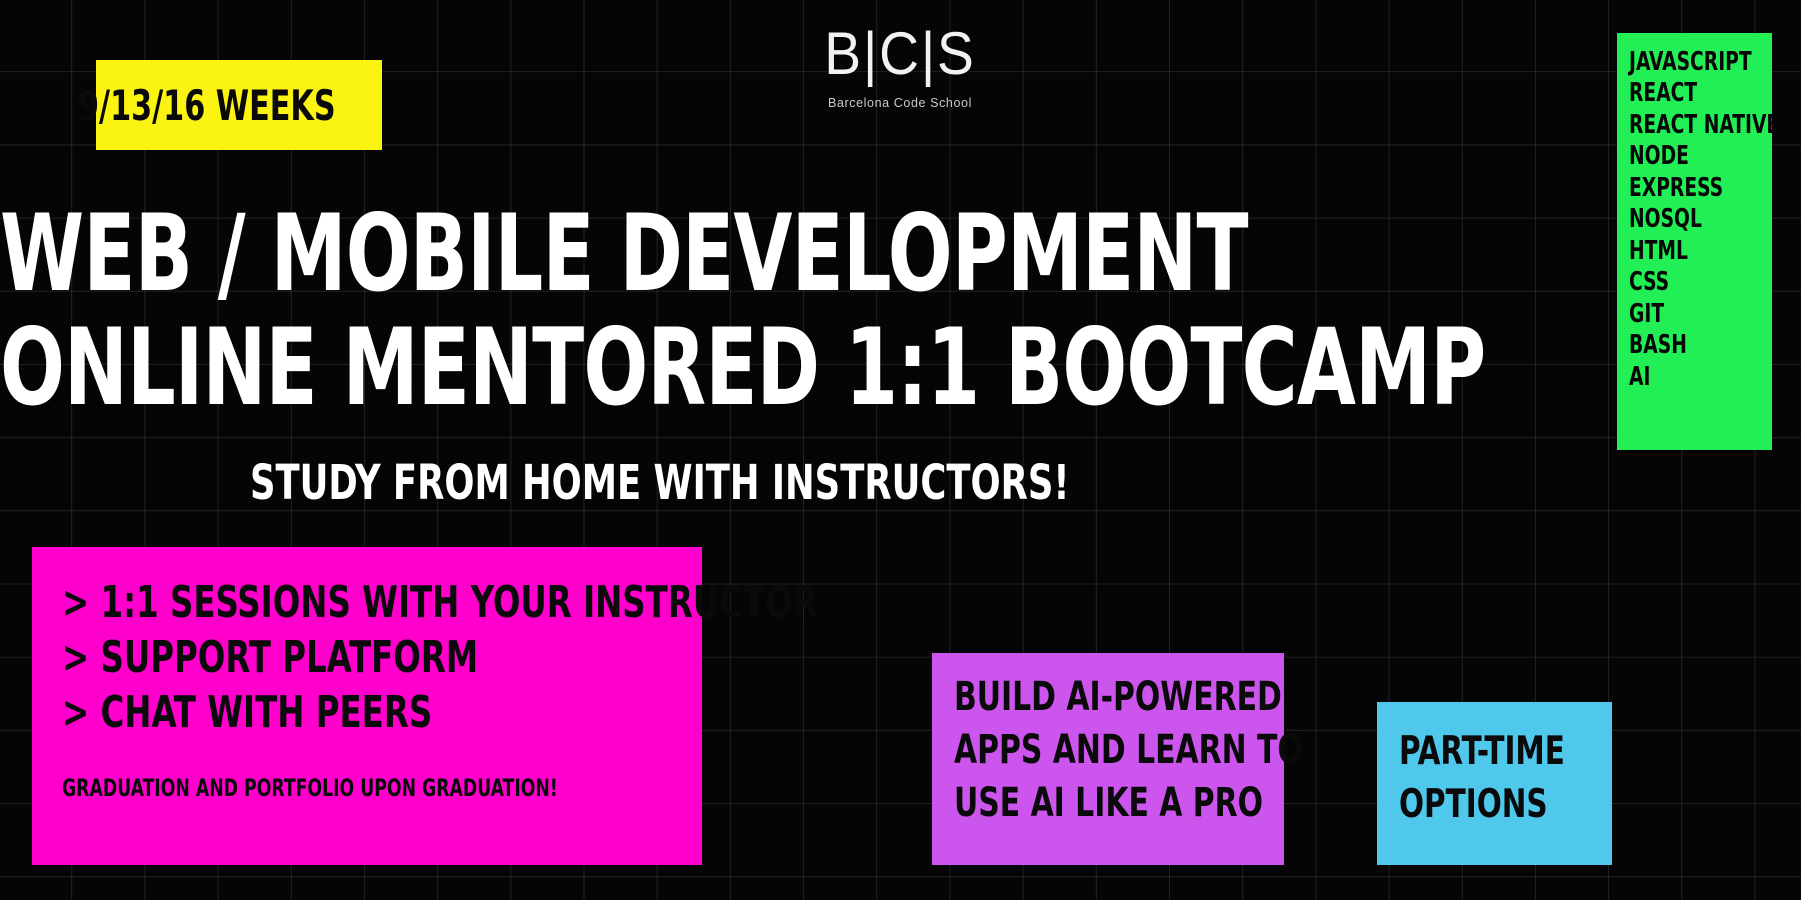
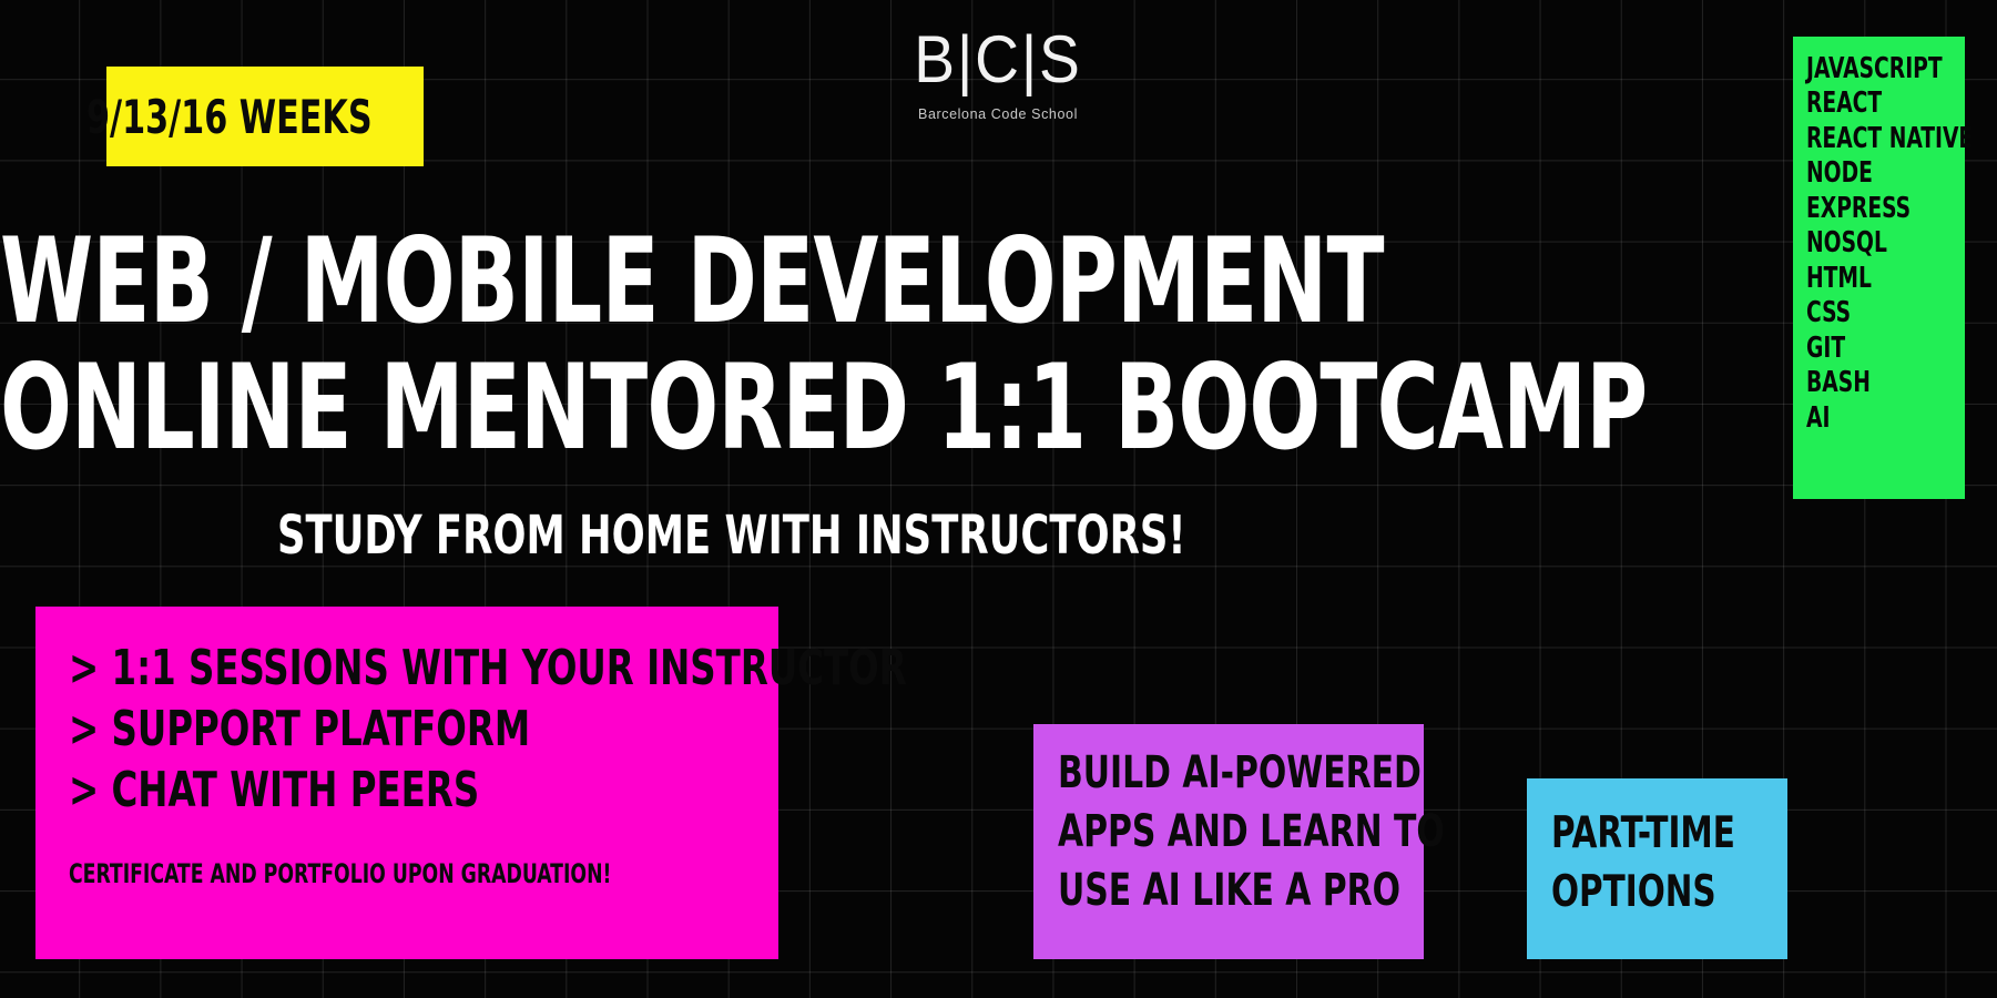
  B|C|S
  Barcelona Code School
  9/13/16 WEEKS
  JAVASCRIPT
  REACT
  REACT NATIVE
  NODE
  EXPRESS
  NOSQL
  HTML
  CSS
  GIT
  BASH
  AI
  WEB / MOBILE DEVELOPMENT
  ONLINE MENTORED 1:1 BOOTCAMP
  STUDY FROM HOME WITH INSTRUCTORS!
  > 1:1 SESSIONS WITH YOUR INSTRUCTOR
  > SUPPORT PLATFORM
  > CHAT WITH PEERS
- GRADUATION AND PORTFOLIO UPON GRADUATION!
+ CERTIFICATE AND PORTFOLIO UPON GRADUATION!
  BUILD AI-POWERED
  APPS AND LEARN TO
  USE AI LIKE A PRO
  PART-TIME
  OPTIONS
